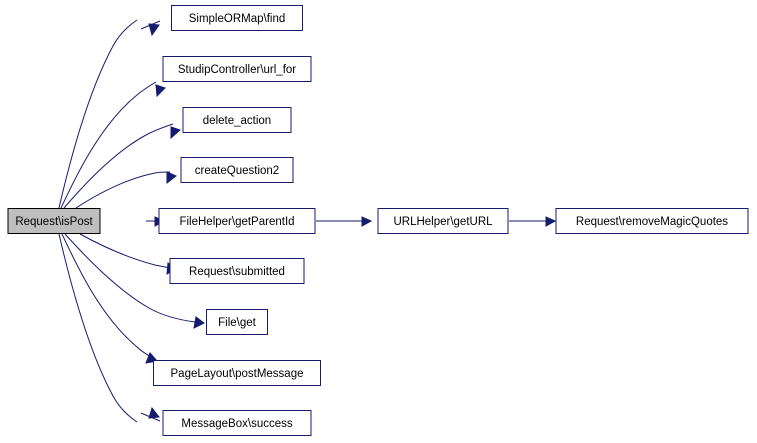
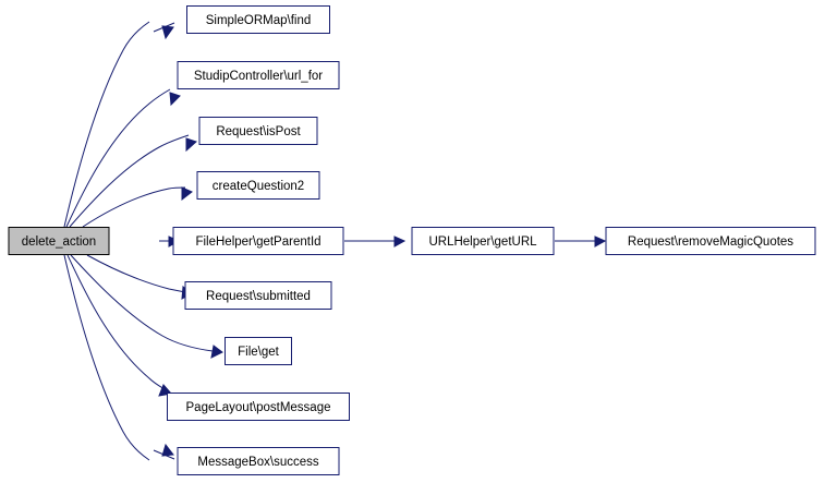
- Request\isPost
+ delete_action
  SimpleORMap\find
  StudipController\url_for
- delete_action
+ Request\isPost
  createQuestion2
  FileHelper\getParentId
  Request\submitted
  File\get
  PageLayout\postMessage
  MessageBox\success
  URLHelper\getURL
  Request\removeMagicQuotes
